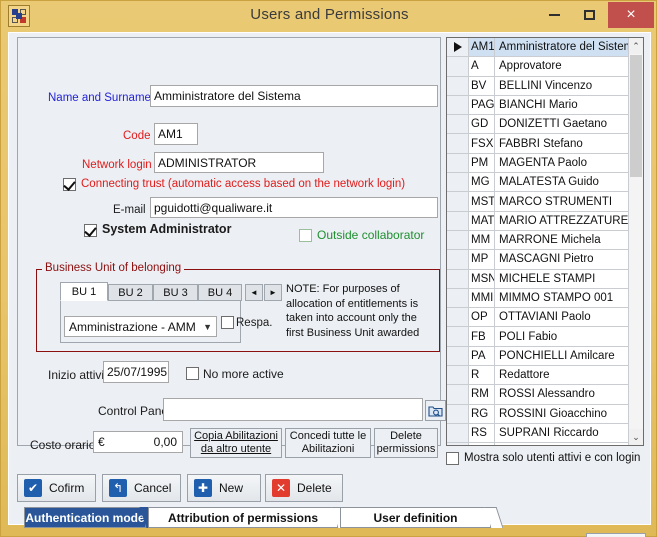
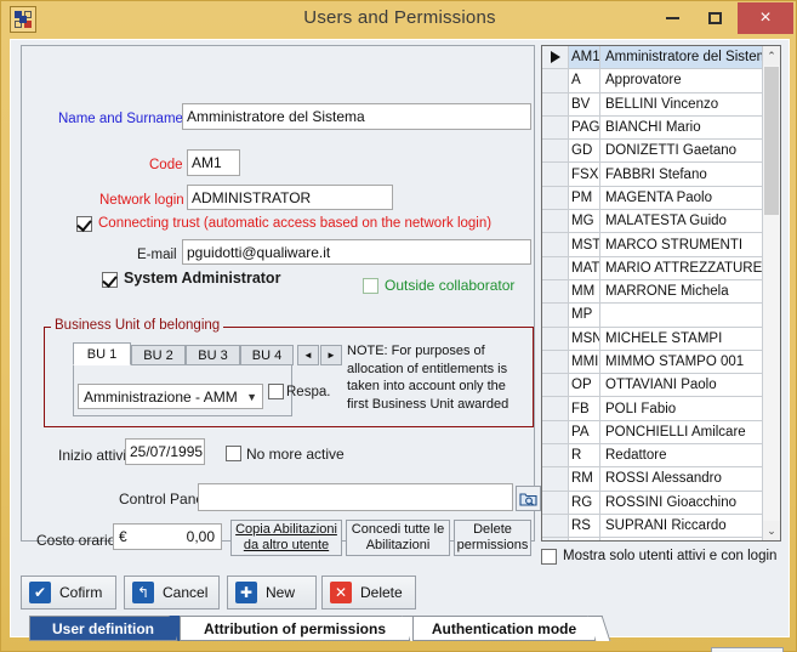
  Users and Permissions
  ×
  Name and Surname
  Amministratore del Sistema
  Code
  AM1
  Network login
  ADMINISTRATOR
  Connecting trust (automatic access based on the network login)
  E-mail
  pguidotti@qualiware.it
  System Administrator
  Outside collaborator
  Business Unit of belonging
  BU 1
  BU 2
  BU 3
  BU 4
  ◄
  ►
  Amministrazione - AMM
  ▼
  Respa.
  NOTE: For purposes of allocation of entitlements is taken into account only the first Business Unit awarded
  Inizio attiv
  25/07/1995
  No more active
  Control Pan
  Costo orari
  €
  0,00
  Copia Abilitazioni
  da altro utente
  Concedi tutte le
  Abilitazioni
  Delete
  permissions
  ✔
  Cofirm
  ↰
  Cancel
  ✚
  New
  ✕
  Delete
- Authentication mode
+ User definition
  Attribution of permissions
- User definition
+ Authentication mode
  AM1
  Amministratore del Siste
  A
  Approvatore
  BV
  BELLINI Vincenzo
  PAG
  BIANCHI Mario
  GD
  DONIZETTI Gaetano
  FSX
  FABBRI Stefano
  PM
  MAGENTA Paolo
  MG
  MALATESTA Guido
  MST
  MARCO STRUMENTI
  MAT
  MARIO ATTREZZATURE
  MM
  MARRONE Michela
  MP
- MASCAGNI Pietro
  MSN
  MICHELE STAMPI
  MMI
  MIMMO STAMPO 001
  OP
  OTTAVIANI Paolo
  FB
  POLI Fabio
  PA
  PONCHIELLI Amilcare
  R
  Redattore
  RM
  ROSSI Alessandro
  RG
  ROSSINI Gioacchino
  RS
  SUPRANI Riccardo
  ⌃
  ⌄
  Mostra solo utenti attivi e con login
